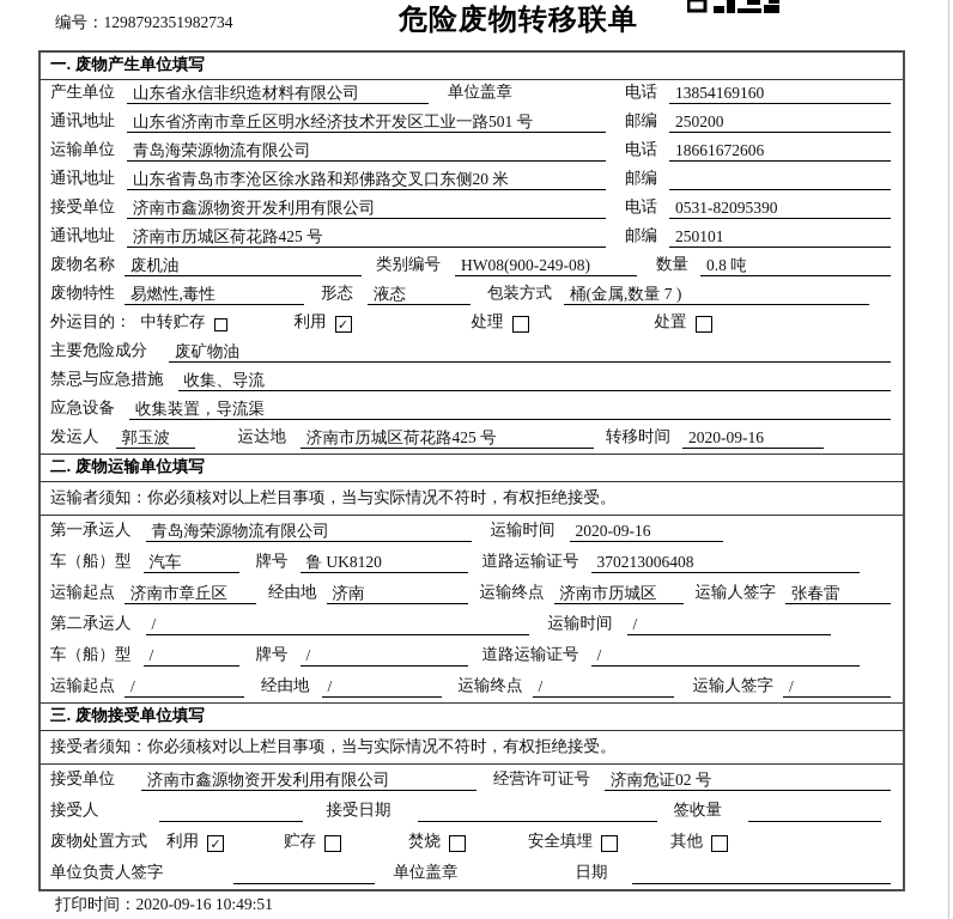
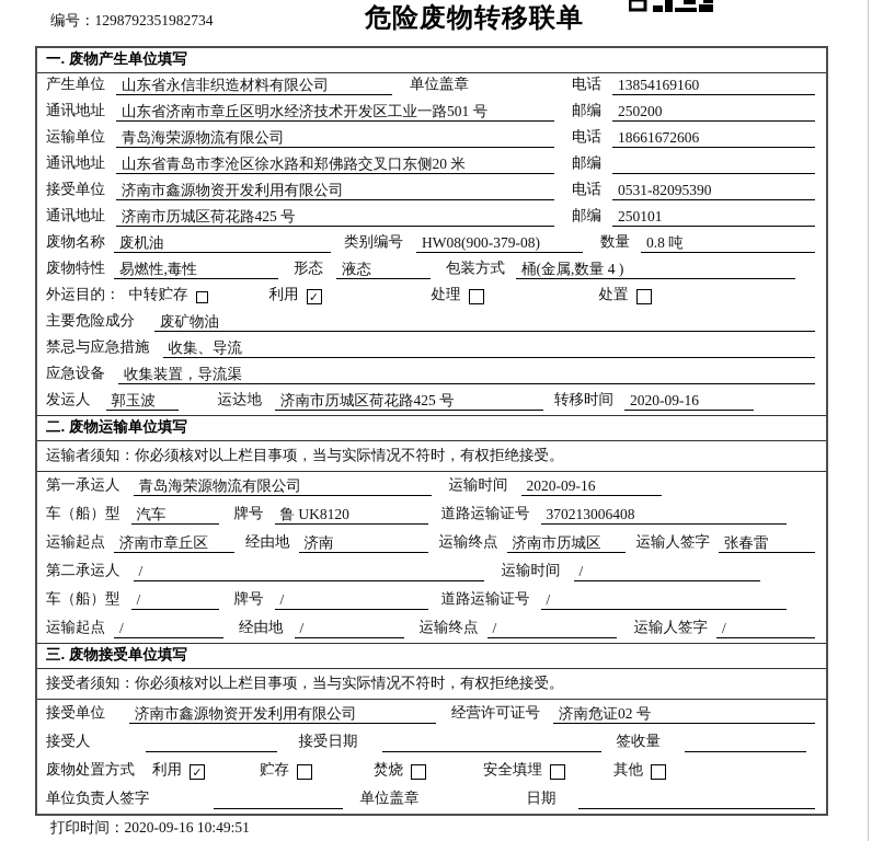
  编号：1298792351982734
  危险废物转移联单
  一. 废物产生单位填写
  产生单位
  山东省永信非织造材料有限公司
  单位盖章
  电话
  13854169160
  通讯地址
  山东省济南市章丘区明水经济技术开发区工业一路501 号
  邮编
  250200
  运输单位
  青岛海荣源物流有限公司
  电话
  18661672606
  通讯地址
  山东省青岛市李沧区徐水路和郑佛路交叉口东侧20 米
  邮编
  接受单位
  济南市鑫源物资开发利用有限公司
  电话
  0531-82095390
  通讯地址
  济南市历城区荷花路425 号
  邮编
  250101
  废物名称
  废机油
  类别编号
- HW08(900-249-08)
+ HW08(900-379-08)
  数量
  0.8 吨
  废物特性
  易燃性,毒性
  形态
  液态
  包装方式
- 桶(金属,数量 7 )
+ 桶(金属,数量 4 )
  外运目的：
  中转贮存
  利用
  ✓
  处理
  处置
  主要危险成分
  废矿物油
  禁忌与应急措施
  收集、导流
  应急设备
  收集装置，导流渠
  发运人
  郭玉波
  运达地
  济南市历城区荷花路425 号
  转移时间
  2020-09-16
  二. 废物运输单位填写
  运输者须知：你必须核对以上栏目事项，当与实际情况不符时，有权拒绝接受。
  第一承运人
  青岛海荣源物流有限公司
  运输时间
  2020-09-16
  车（船）型
  汽车
  牌号
  鲁 UK8120
  道路运输证号
  370213006408
  运输起点
  济南市章丘区
  经由地
  济南
  运输终点
  济南市历城区
  运输人签字
  张春雷
  第二承运人
  /
  运输时间
  /
  车（船）型
  /
  牌号
  /
  道路运输证号
  /
  运输起点
  /
  经由地
  /
  运输终点
  /
  运输人签字
  /
  三. 废物接受单位填写
  接受者须知：你必须核对以上栏目事项，当与实际情况不符时，有权拒绝接受。
  接受单位
  济南市鑫源物资开发利用有限公司
  经营许可证号
  济南危证02 号
  接受人
  接受日期
  签收量
  废物处置方式
  利用
  ✓
  贮存
  焚烧
  安全填埋
  其他
  单位负责人签字
  单位盖章
  日期
  打印时间：2020-09-16 10:49:51
